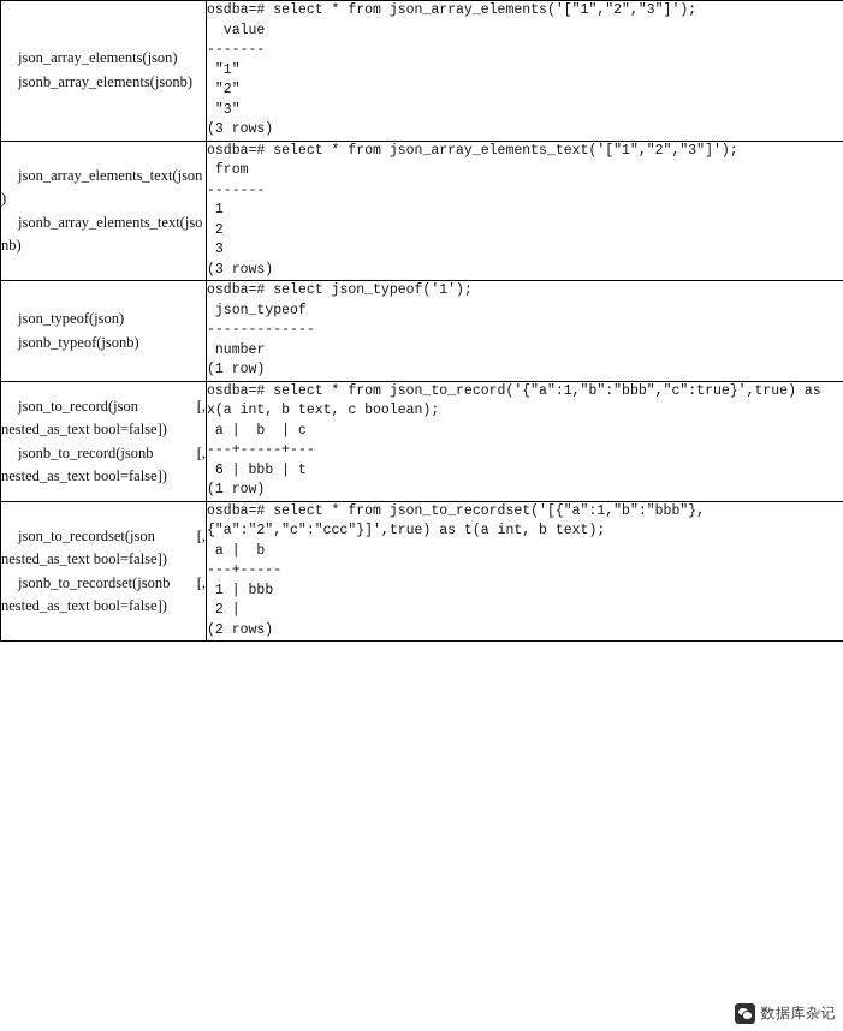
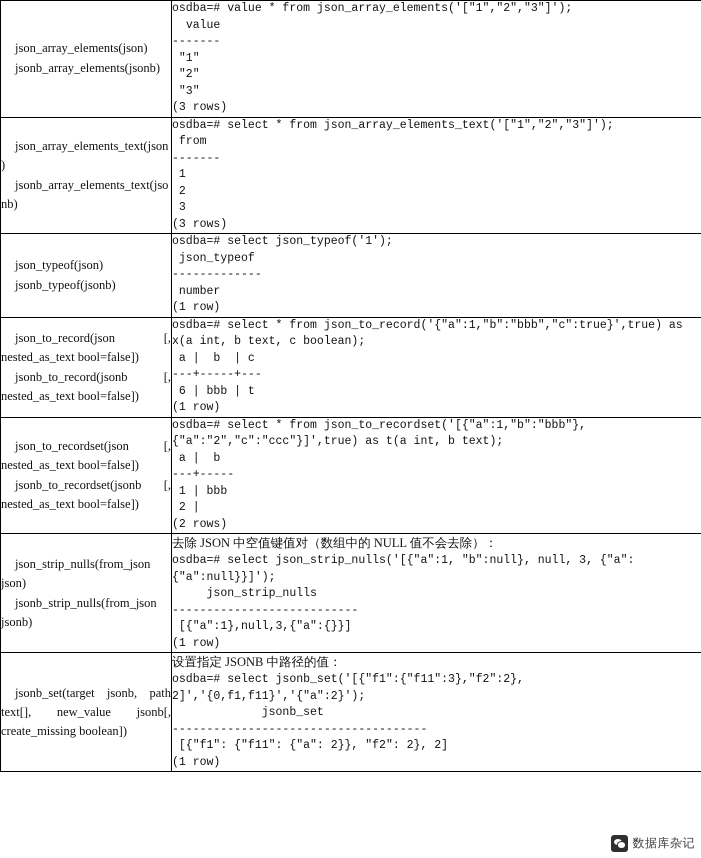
- json_array_elements(json) jsonb_array_elements(jsonb)	osdba=# select * from json_array_elements('["1","2","3"]'); value ------- "1" "2" "3" (3 rows)
+ json_array_elements(json) jsonb_array_elements(jsonb)	osdba=# value * from json_array_elements('["1","2","3"]'); value ------- "1" "2" "3" (3 rows)
  json_array_elements_text(json) jsonb_array_elements_text(jsonb)	osdba=# select * from json_array_elements_text('["1","2","3"]'); from ------- 1 2 3 (3 rows)
  json_typeof(json) jsonb_typeof(jsonb)	osdba=# select json_typeof('1'); json_typeof ------------- number (1 row)
  json_to_record(json [, nested_as_text bool=false]) jsonb_to_record(jsonb [, nested_as_text bool=false])	osdba=# select * from json_to_record('{"a":1,"b":"bbb","c":true}',true) as x(a int, b text, c boolean); a | b | c ---+-----+--- 6 | bbb | t (1 row)
  json_to_recordset(json [, nested_as_text bool=false]) jsonb_to_recordset(jsonb [, nested_as_text bool=false])	osdba=# select * from json_to_recordset('[{"a":1,"b":"bbb"},{"a":"2","c":"ccc"}]',true) as t(a int, b text); a | b ---+----- 1 | bbb 2 | (2 rows)
+ json_strip_nulls(from_json json) jsonb_strip_nulls(from_json jsonb)	去除 JSON 中空值键值对（数组中的 NULL 值不会去除）： osdba=# select json_strip_nulls('[{"a":1, "b":null}, null, 3, {"a":{"a":null}}]'); json_strip_nulls --------------------------- [{"a":1},null,3,{"a":{}}] (1 row)
+ jsonb_set(target jsonb, path text[], new_value jsonb[, create_missing boolean])	设置指定 JSONB 中路径的值： osdba=# select jsonb_set('[{"f1":{"f11":3},"f2":2}, 2]','{0,f1,f11}','{"a":2}'); jsonb_set ------------------------------------- [{"f1": {"f11": {"a": 2}}, "f2": 2}, 2] (1 row)
  数据库杂记
